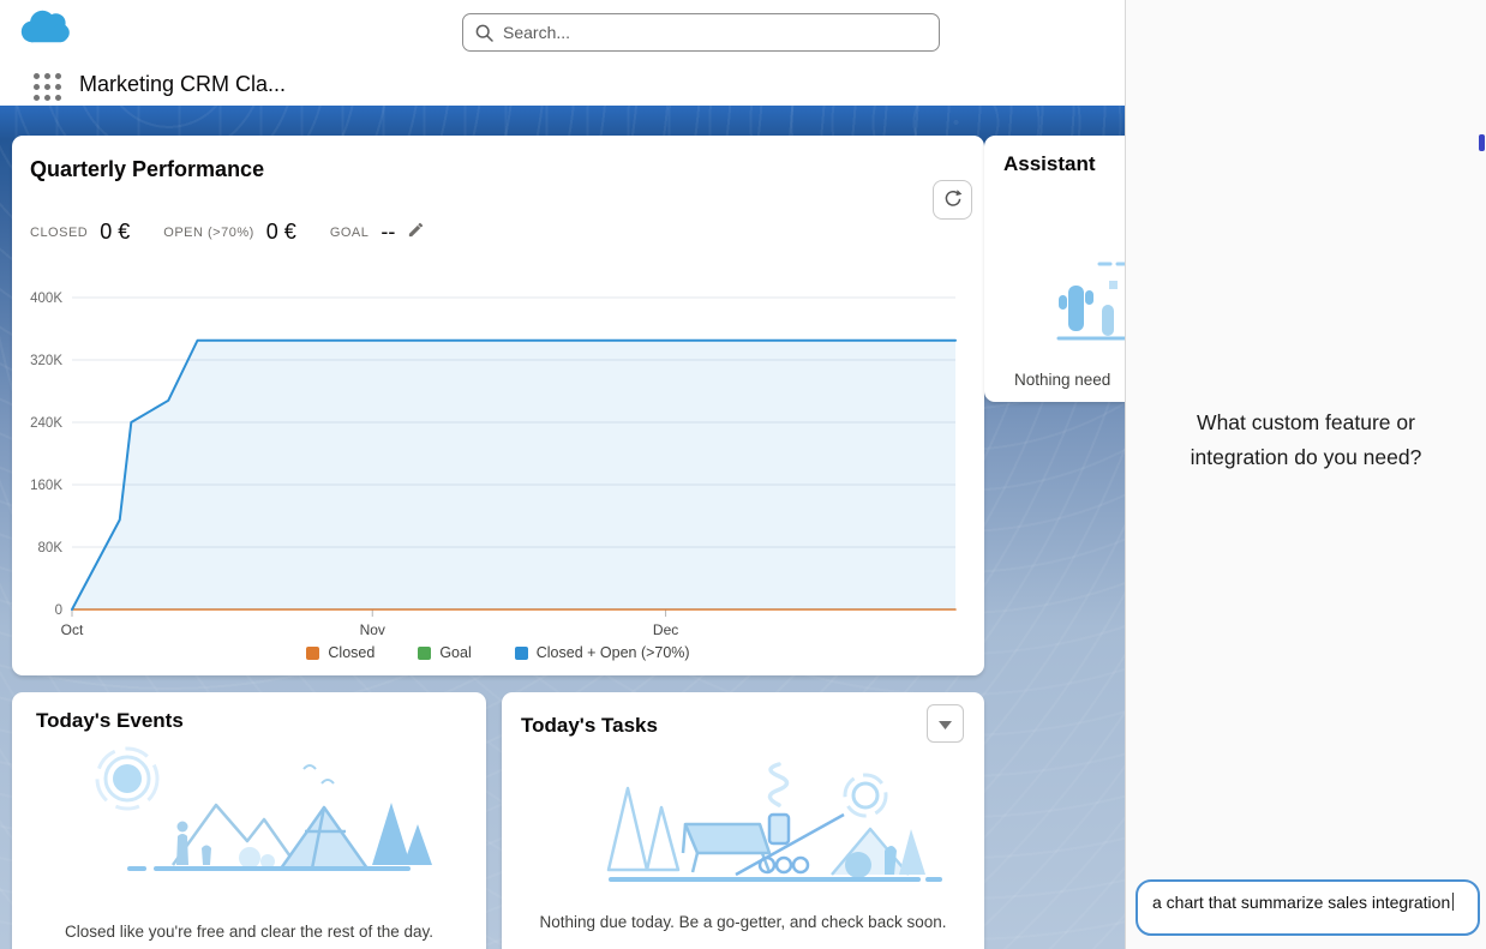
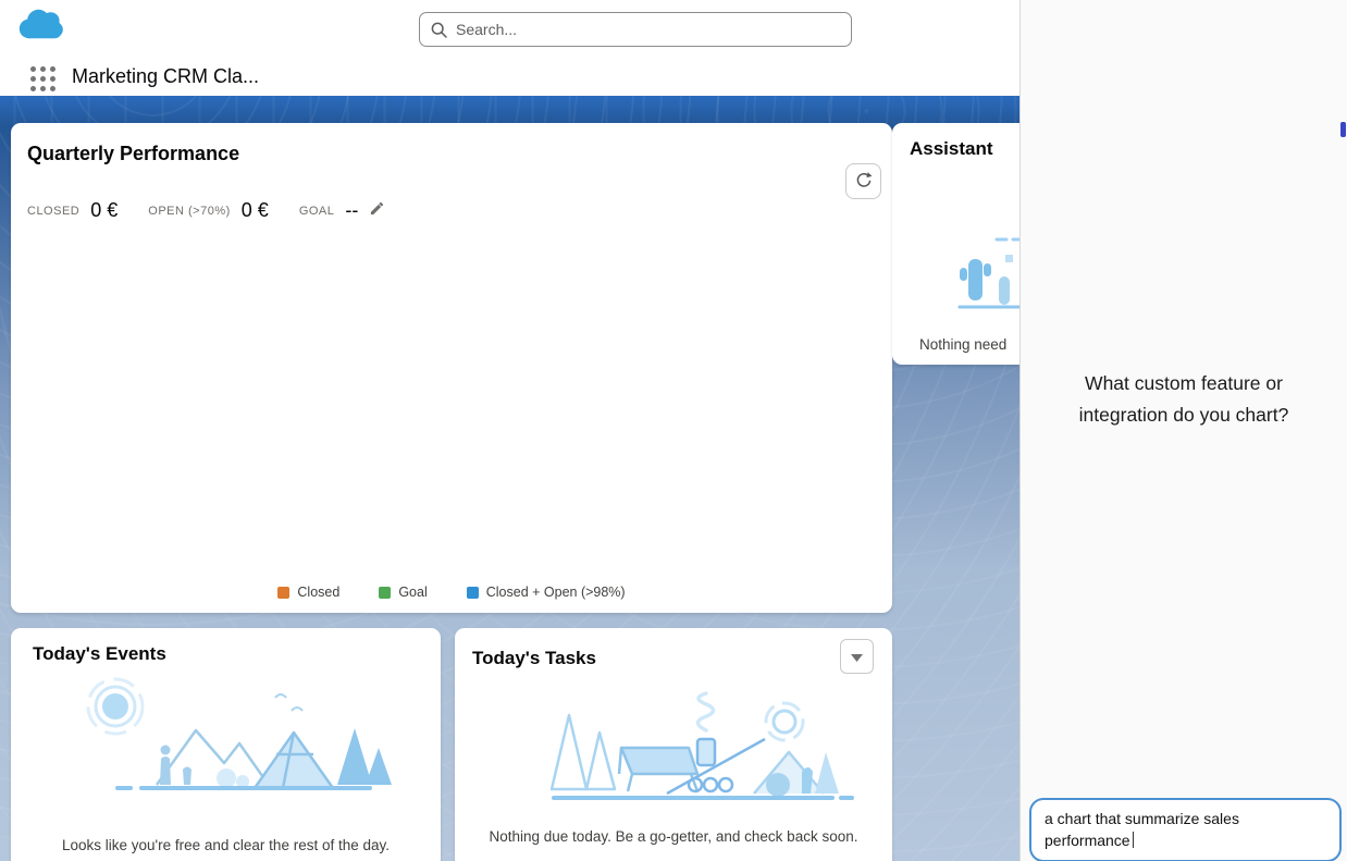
  Quarterly Performance
  CLOSED
  0 €
  OPEN (>70%)
  0 €
  GOAL
  --
- 0
- 80K
- 160K
- 240K
- 320K
- 400K
- Oct
- Nov
- Dec
  Closed
  Goal
- Closed + Open (>70%)
+ Closed + Open (>98%)
  Assistant
  Nothing need
  Today's Events
- Closed like you're free and clear the rest of the day.
+ Looks like you're free and clear the rest of the day.
  Today's Tasks
  Nothing due today. Be a go-getter, and check back soon.
  Search...
  Marketing CRM Cla...
- What custom feature or integration do you need?
+ What custom feature or integration do you chart?
- a chart that summarize sales integration
+ a chart that summarize sales performance
